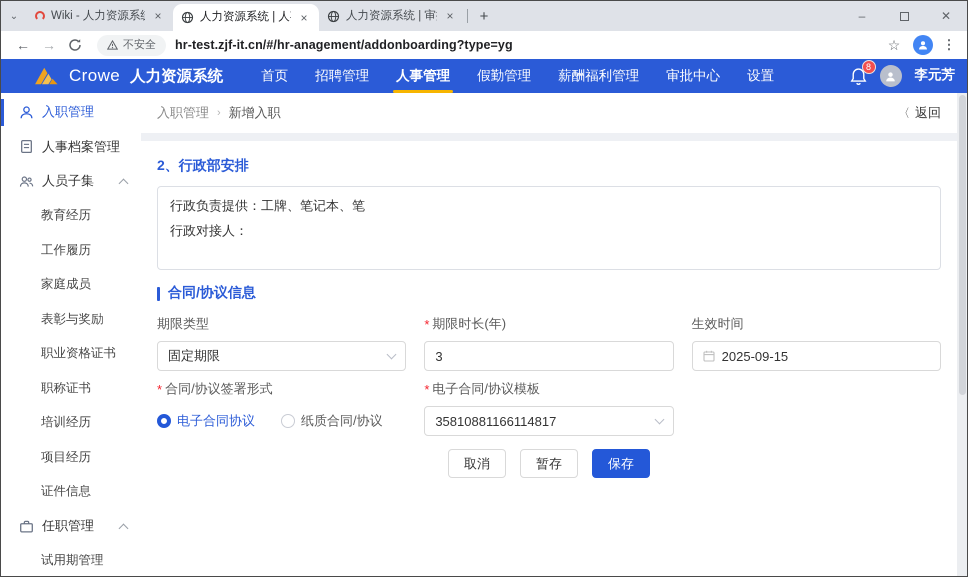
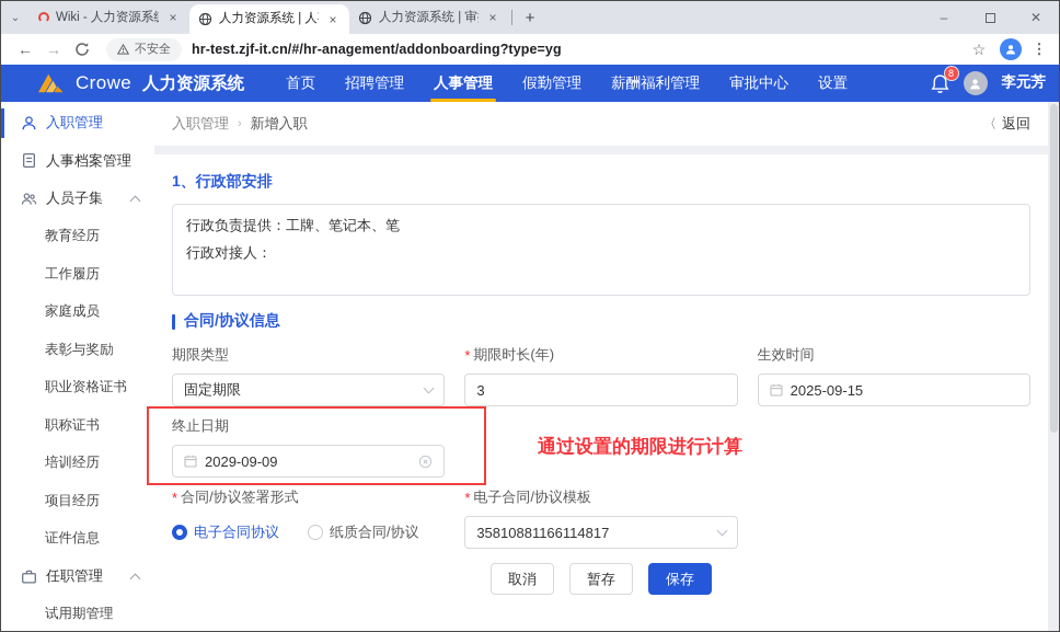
  ⌄
  ×
  人力资源系统 | 人
  ×
  人力资源系统 | 审
  ×
  +
  –
  ✕
  ←
  →
  不安全
  hr-test.zjf-it.cn/#/hr-anagement/addonboarding?type=yg
  ☆
  ⋮
  Crowe
  人力资源系统
  首页
  招聘管理
  人事管理
  假勤管理
  薪酬福利管理
  审批中心
  设置
  8
  李元芳
  入职管理
  人事档案管理
  人员子集
  教育经历
  工作履历
  家庭成员
  表彰与奖励
  职业资格证书
  职称证书
  培训经历
  项目经历
  证件信息
  任职管理
  试用期管理
  入职管理
  ›
  新增入职
  〈
  返回
- 2、行政部安排
+ 1、行政部安排
  行政负责提供：工牌、笔记本、笔
  行政对接人：
  合同/协议信息
  期限类型
  固定期限
  *
  期限时长(年)
  3
  生效时间
  2025-09-15
+ 通过设置的期限进行计算
+ 终止日期
+ 2029-09-09
  *
  合同/协议签署形式
  电子合同协议
  纸质合同/协议
  *
  电子合同/协议模板
  35810881166114817
  取消
  暂存
  保存
